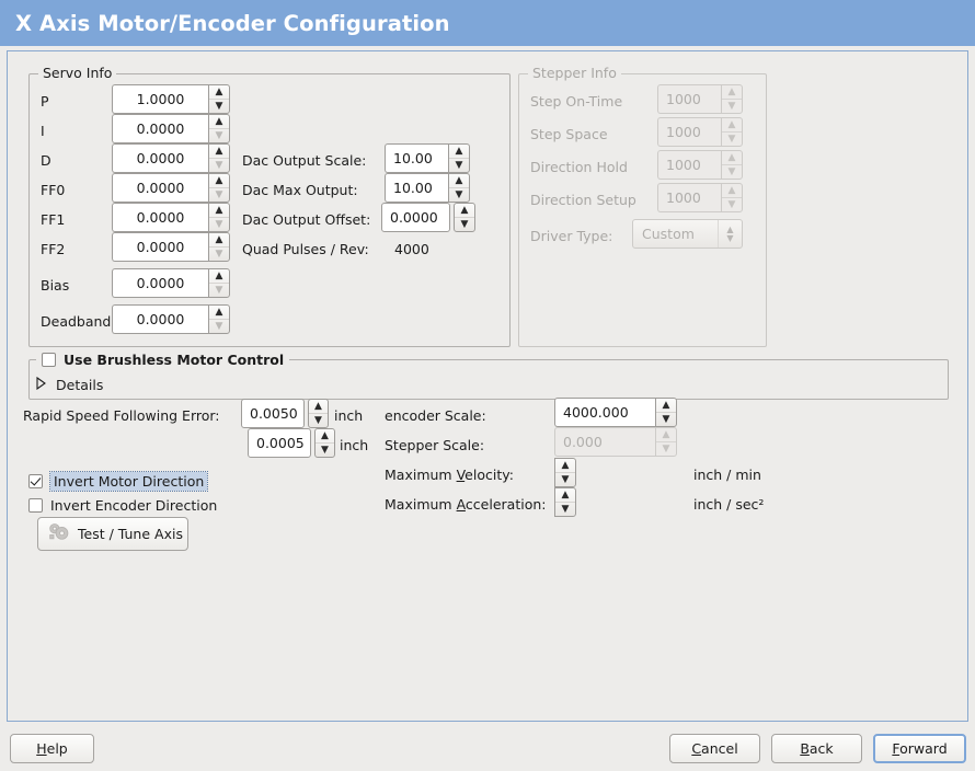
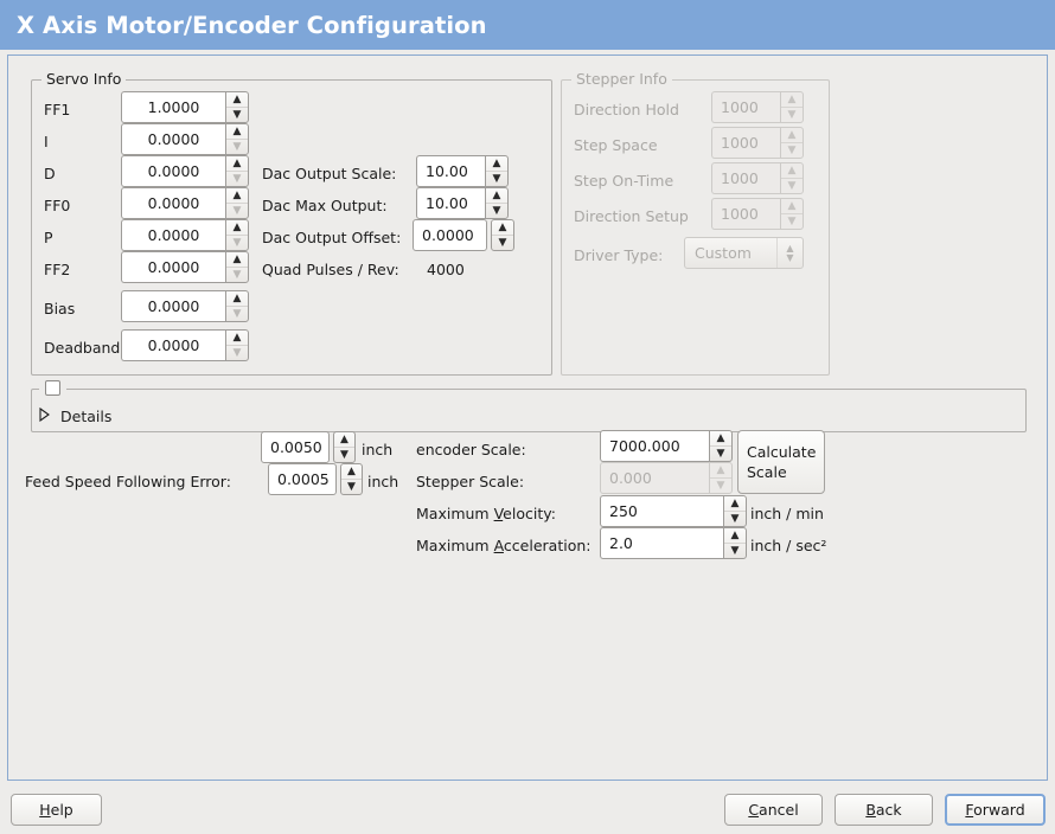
  X Axis Motor/Encoder Configuration
  Servo Info
- P
+ FF1
  I
  D
  FF0
- FF1
+ P
  FF2
  Bias
  Deadband
  1.0000
  ▲
  ▼
  0.0000
  ▲
  ▼
  0.0000
  ▲
  ▼
  0.0000
  ▲
  ▼
  0.0000
  ▲
  ▼
  0.0000
  ▲
  ▼
  0.0000
  ▲
  ▼
  0.0000
  ▲
  ▼
  Dac Output Scale:
  Dac Max Output:
  Dac Output Offset:
  Quad Pulses / Rev:
  4000
  10.00
  ▲
  ▼
  10.00
  ▲
  ▼
  0.0000
  ▲
  ▼
  Stepper Info
- Step On-Time
+ Direction Hold
  Step Space
- Direction Hold
+ Step On-Time
  Direction Setup
  Driver Type:
  1000
  ▲
  ▼
  1000
  ▲
  ▼
  1000
  ▲
  ▼
  1000
  ▲
  ▼
  Custom
  ▲
  ▼
- Use Brushless Motor Control
  Details
- Rapid Speed Following Error:
  0.0050
  ▲
  ▼
  inch
+ Feed Speed Following Error:
  0.0005
  ▲
  ▼
  inch
- Invert Motor Direction
- Invert Encoder Direction
- Test / Tune Axis
  encoder Scale:
- 4000.000
+ 7000.000
  ▲
  ▼
  Stepper Scale:
  0.000
  ▲
  ▼
+ Calculate
+ Scale
  Maximum Velocity:
+ 250
  ▲
  ▼
  inch / min
  Maximum Acceleration:
+ 2.0
  ▲
  ▼
  inch / sec²
  Help
  Cancel
  Back
  Forward
